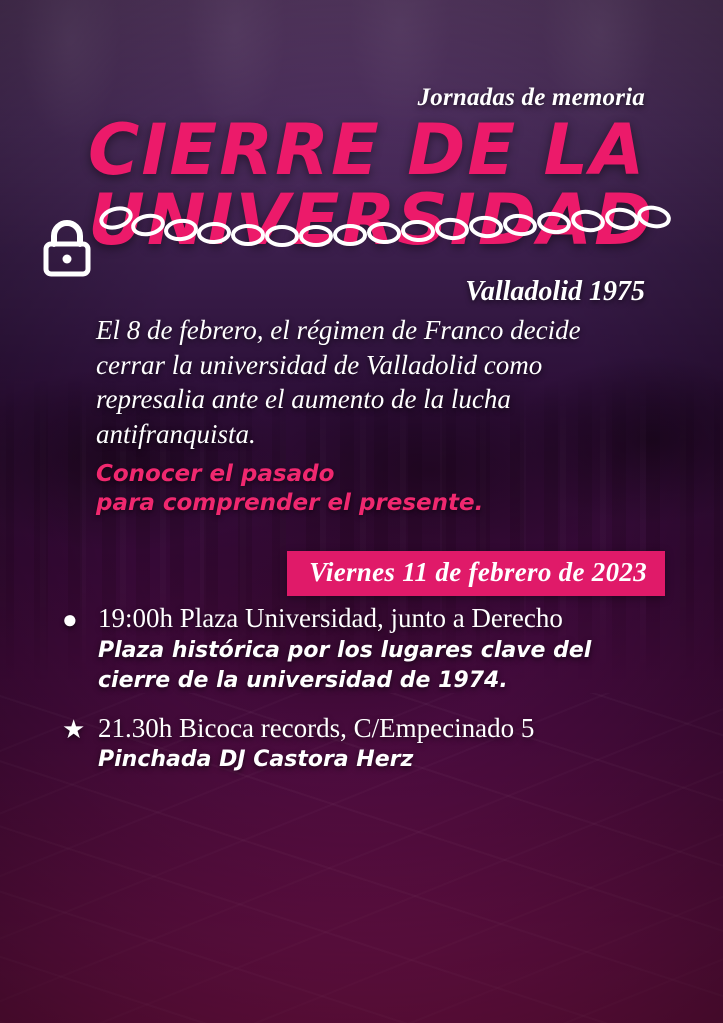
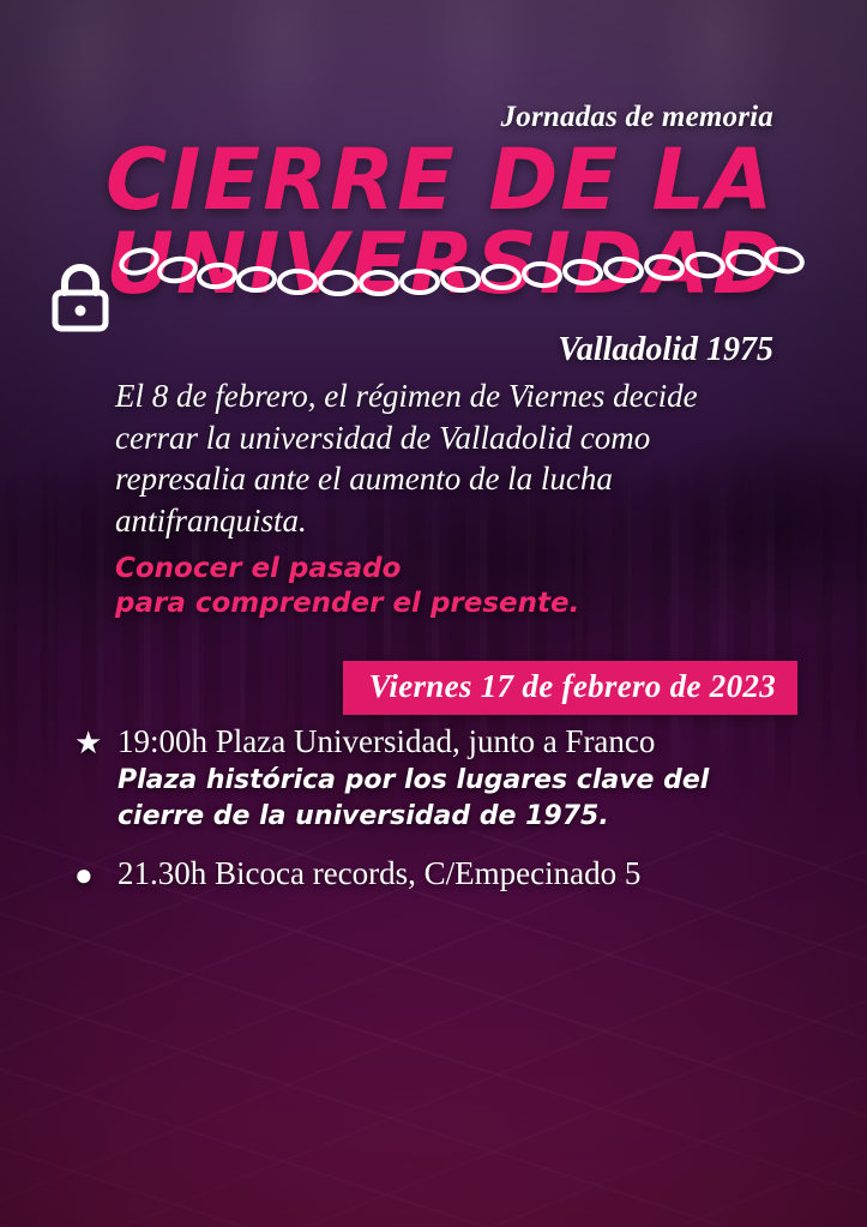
  Jornadas de memoria
  CIERRE DE LA
  UIVERSID
  Valladolid 1975
- El 8 de febrero, el régimen de Franco decide cerrar la universidad de Valladolid como represalia ante el aumento de la lucha antifranquista.
+ El 8 de febrero, el régimen de Viernes decide cerrar la universidad de Valladolid como represalia ante el aumento de la lucha antifranquista.
  Conocer el pasado
  para comprender el presente.
- Viernes 11 de febrero de 2023
+ Viernes 17 de febrero de 2023
- ●
+ ★
- 19:00h Plaza Universidad, junto a Derecho
+ 19:00h Plaza Universidad, junto a Franco
  Plaza histórica por los lugares clave del
- cierre de la universidad de 1974.
+ cierre de la universidad de 1975.
- ★
+ ●
  21.30h Bicoca records, C/Empecinado 5
- Pinchada DJ Castora Herz
